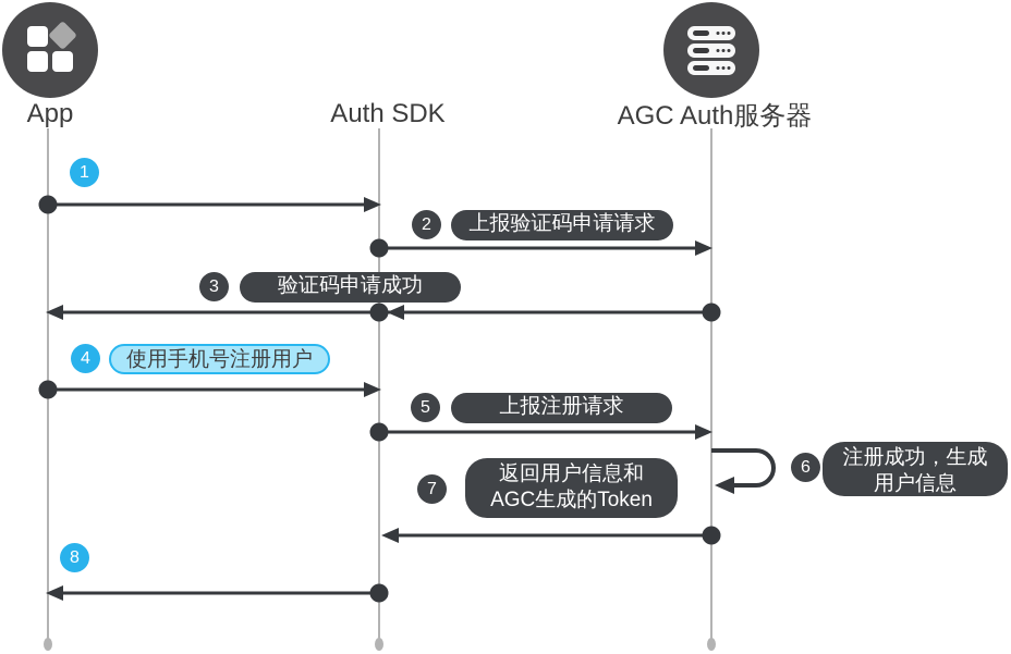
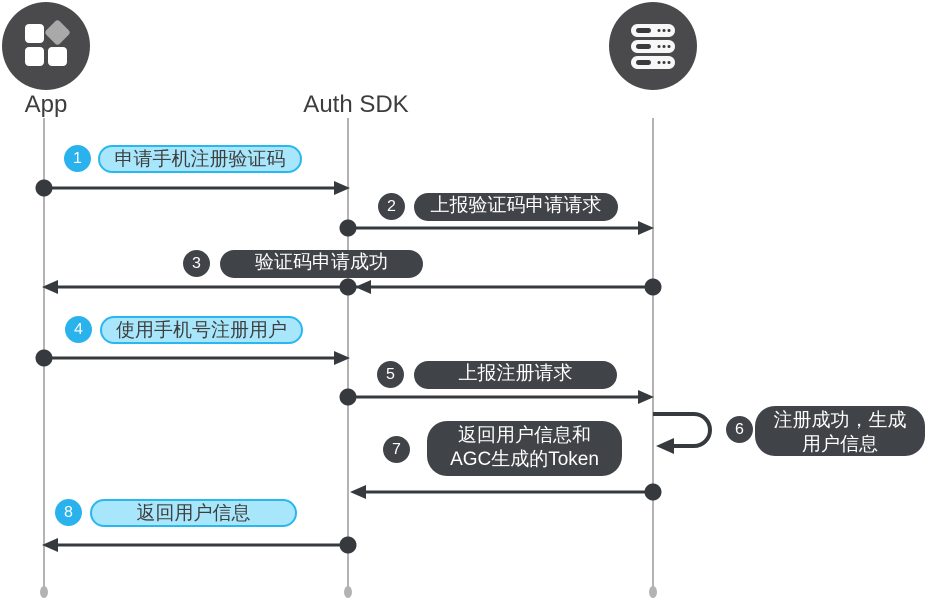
  App
  Auth SDK
- AGC Auth服务器
  1
+ 申请手机注册验证码
  2
  上报验证码申请请求
  3
  验证码申请成功
  4
  使用手机号注册用户
  5
  上报注册请求
  6
  注册成功，生成
  用户信息
  7
  返回用户信息和
  AGC生成的Token
  8
+ 返回用户信息
